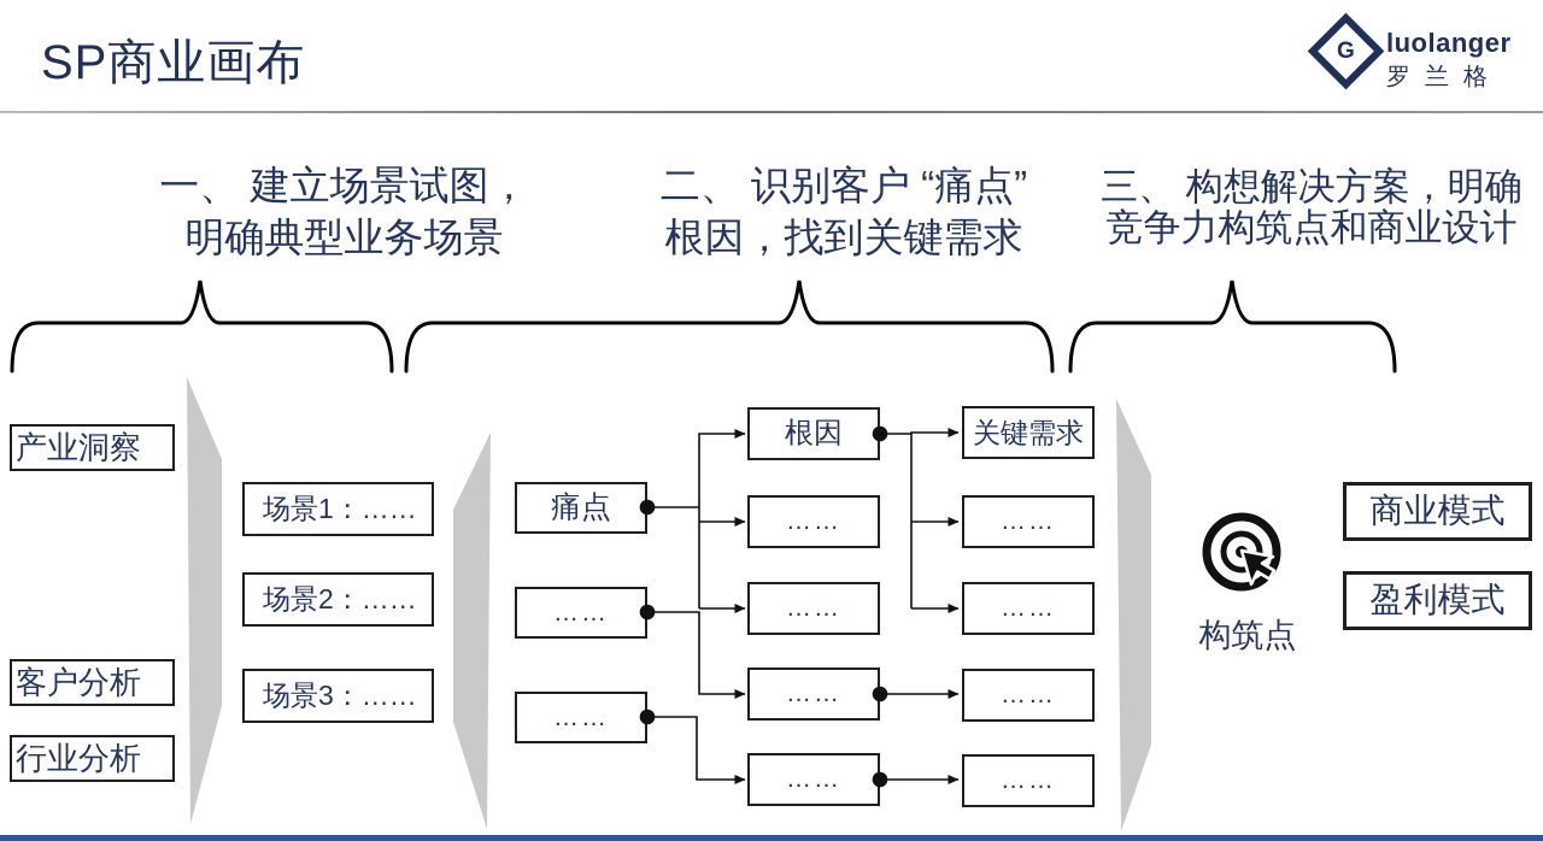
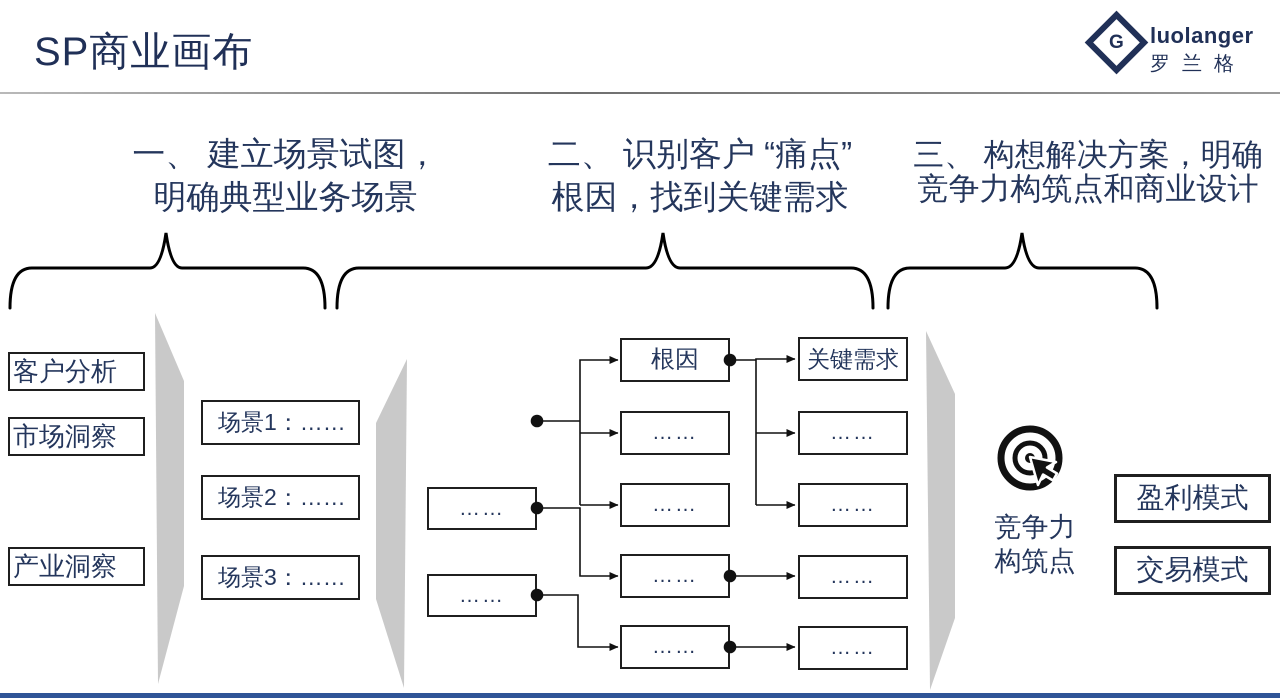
  SP商业画布
  luolanger
  罗兰格
  一、 建立场景试图，
  明确典型业务场景
  二、 识别客户 “痛点”
  根因，找到关键需求
  三、 构想解决方案，明确
  竞争力构筑点和商业设计
- 产业洞察
+ 客户分析
+ 市场洞察
- 客户分析
+ 产业洞察
- 行业分析
  场景1：……
  场景2：……
  场景3：……
- 痛点
  ……
  ……
  根因
  ……
  ……
  ……
  ……
  关键需求
  ……
  ……
  ……
  ……
+ 竞争力
  构筑点
- 商业模式
  盈利模式
+ 交易模式
